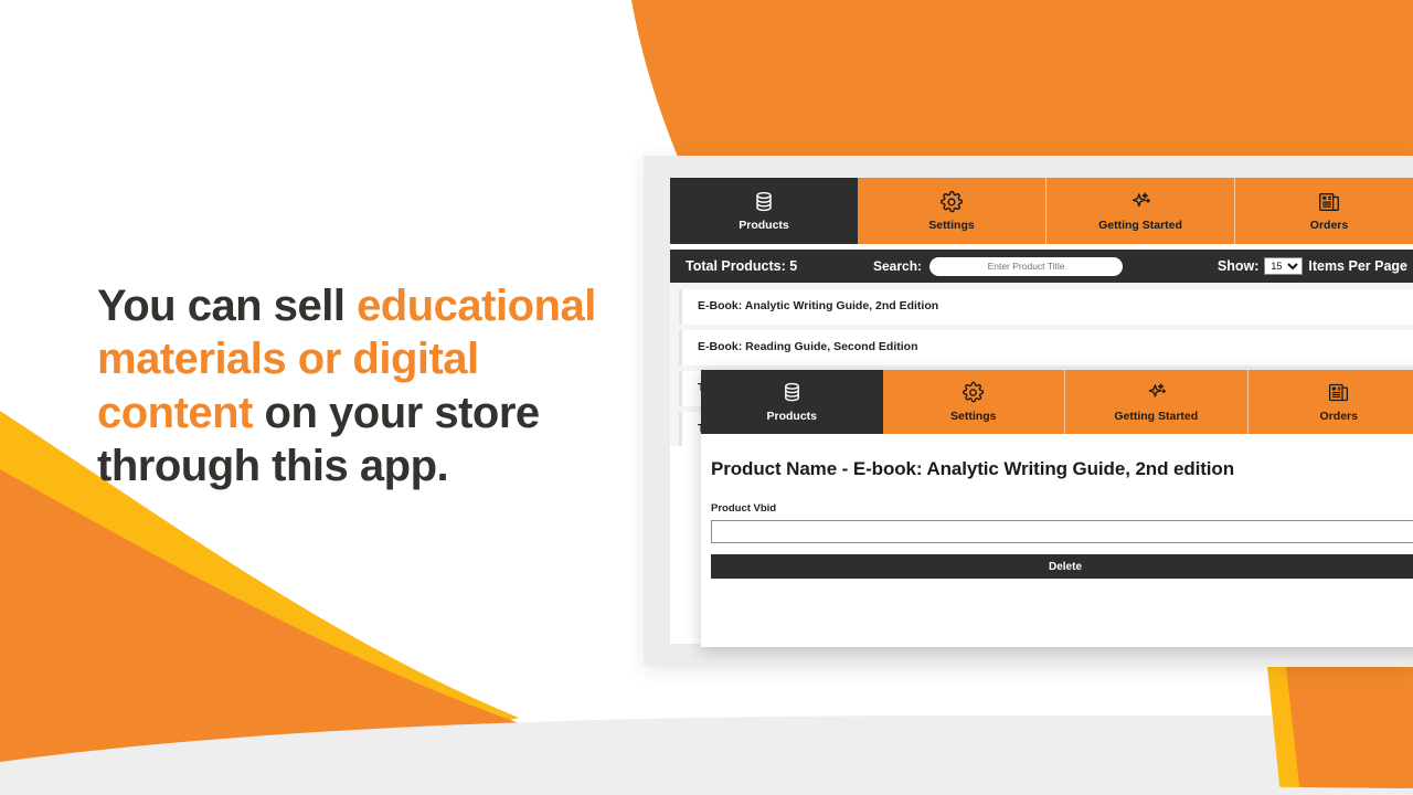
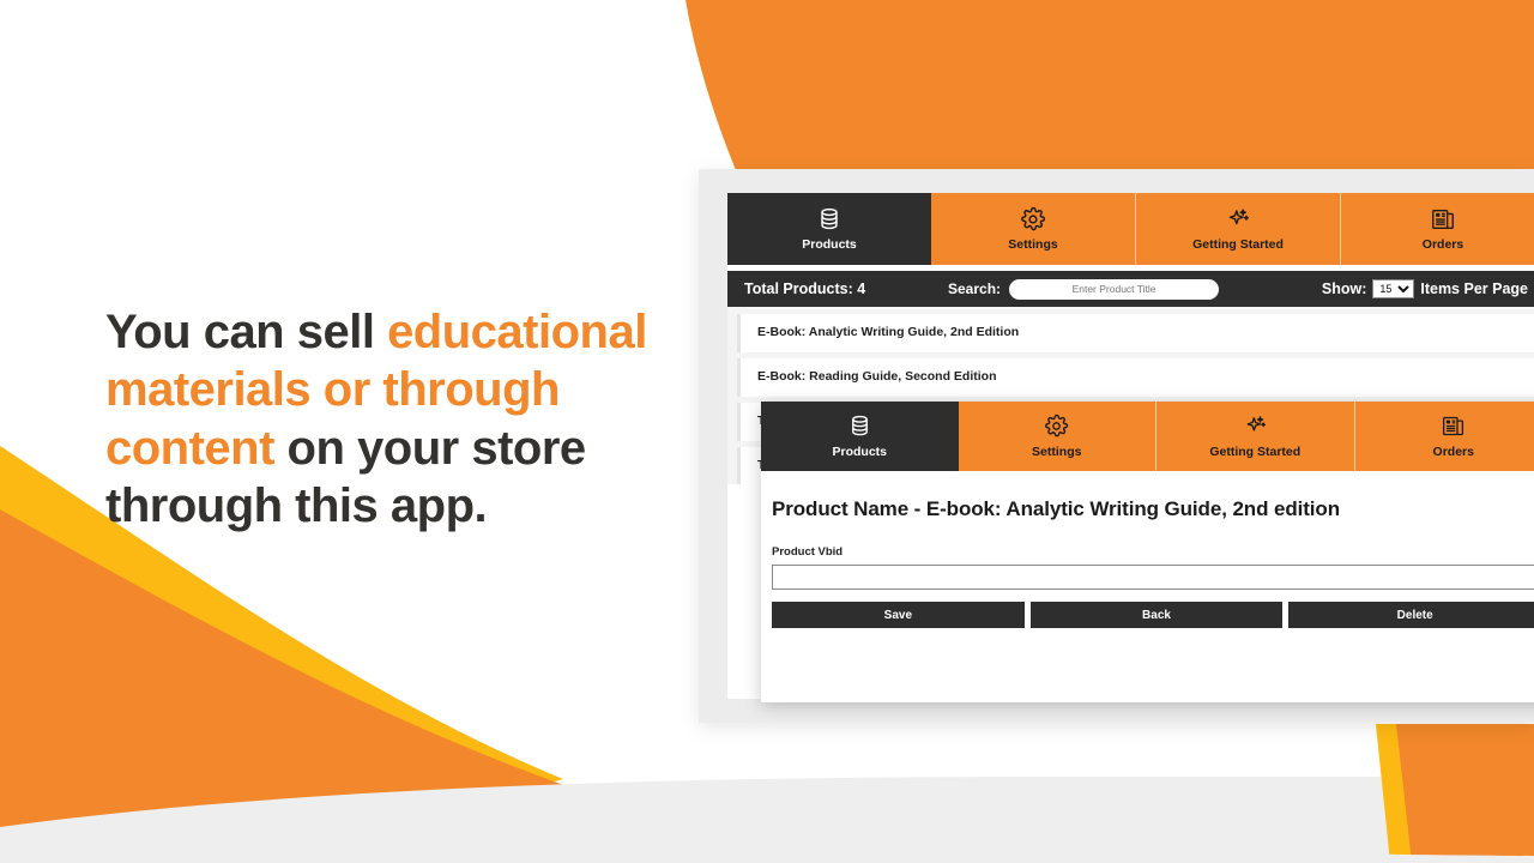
- You can sell educational materials or digital content on your store through this app.
+ You can sell educational materials or through content on your store through this app.
  Products
  Settings
  Getting Started
  Orders
- Total Products: 5
+ Total Products: 4
  Search:
  Enter Product Title
  Show:
  15
  Items Per Page
  E-Book: Analytic Writing Guide, 2nd Edition
  E-Book: Reading Guide, Second Edition
  Products
  Settings
  Getting Started
  Orders
  Product Name - E-book: Analytic Writing Guide, 2nd edition
  Product Vbid
+ Save
+ Back
  Delete
